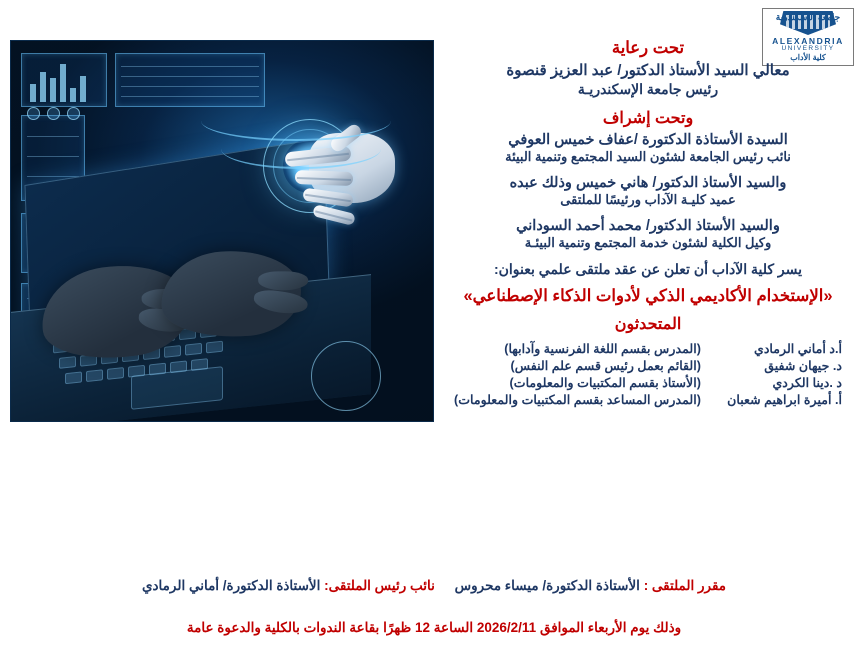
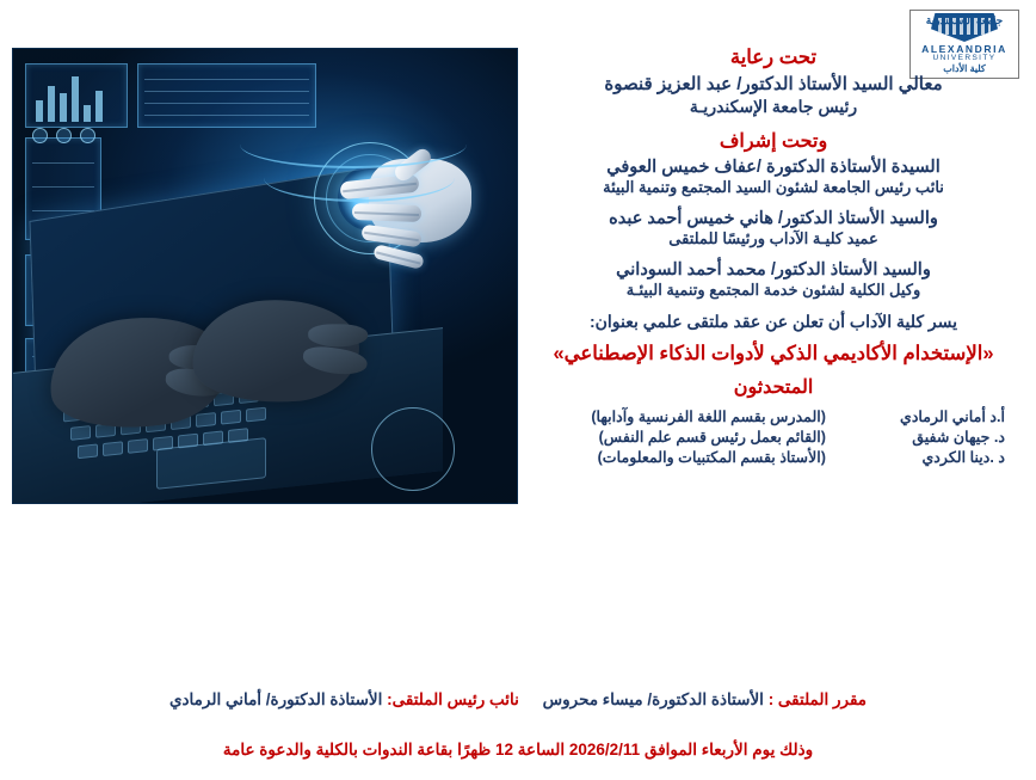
  جامعة الإسكندرية
  ALEXANDRIA
  كلية الأداب
  تحت رعاية
  معالي السيد الأستاذ الدكتور/ عبد العزيز قنصوة
  رئيس جامعة الإسكندريـة
  وتحت إشراف
  السيدة الأستاذة الدكتورة /عفاف خميس العوفي
  نائب رئيس الجامعة لشئون السيد المجتمع وتنمية البيئة
- والسيد الأستاذ الدكتور/ هاني خميس وذلك عبده
+ والسيد الأستاذ الدكتور/ هاني خميس أحمد عبده
  عميد كليـة الآداب ورئيسًا للملتقى
  والسيد الأستاذ الدكتور/ محمد أحمد السوداني
  وكيل الكلية لشئون خدمة المجتمع وتنمية البيئـة
  يسر كلية الآداب أن تعلن عن عقد ملتقى علمي بعنوان:
  «الإستخدام الأكاديمي الذكي لأدوات الذكاء الإصطناعي»
  المتحدثون
  أ.د أماني الرمادي	(المدرس بقسم اللغة الفرنسية وآدابها)
  د. جيهان شفيق	(القائم بعمل رئيس قسم علم النفس)
  د .دينا الكردي	(الأستاذ بقسم المكتبيات والمعلومات)
- أ. أميرة ابراهيم شعبان	(المدرس المساعد بقسم المكتبيات والمعلومات)
  مقرر الملتقى : الأستاذة الدكتورة/ ميساء محروس نائب رئيس الملتقى: الأستاذة الدكتورة/ أماني الرمادي
  وذلك يوم الأربعاء الموافق 2026/2/11 الساعة 12 ظهرًا بقاعة الندوات بالكلية والدعوة عامة
